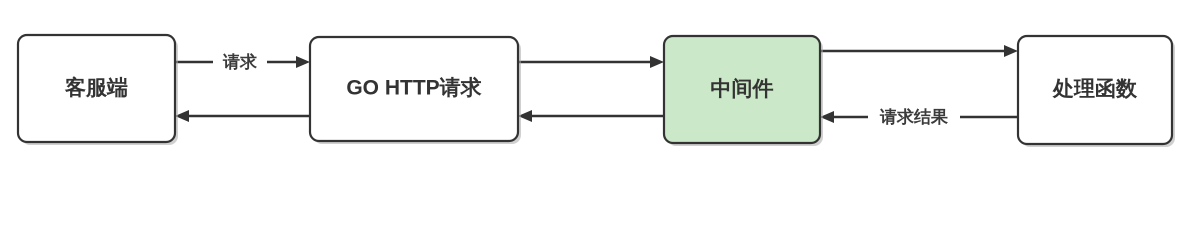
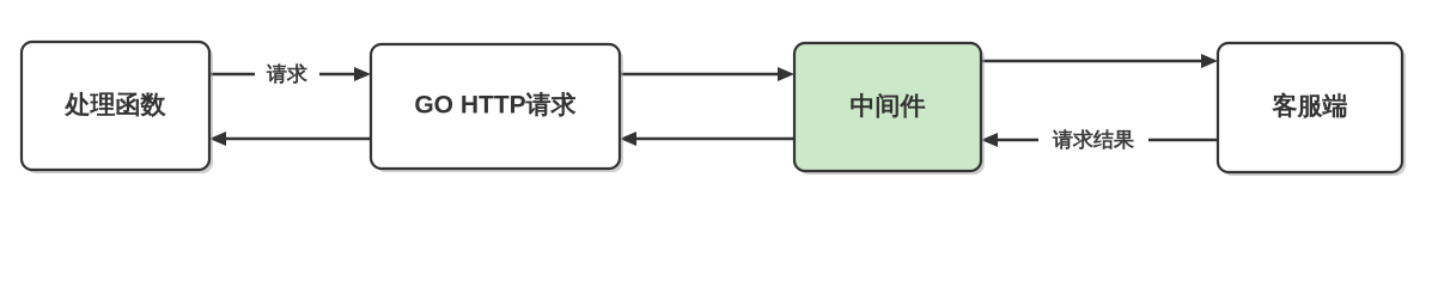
  请求
  请求结果
- 客服端
+ 处理函数
  GO HTTP请求
  中间件
- 处理函数
+ 客服端
